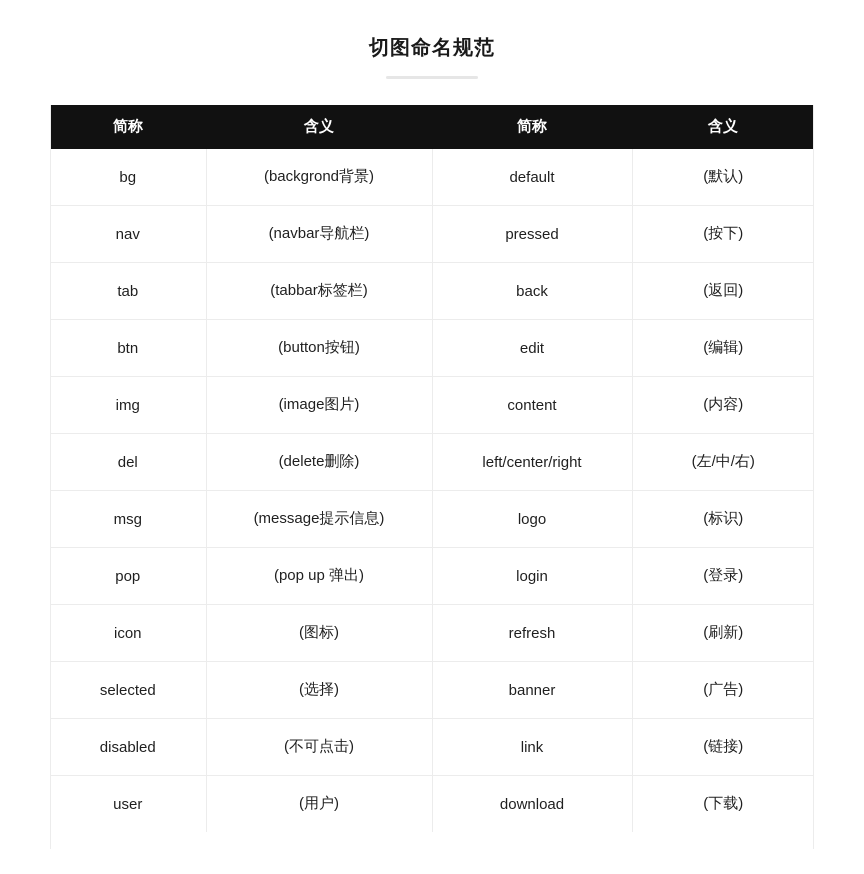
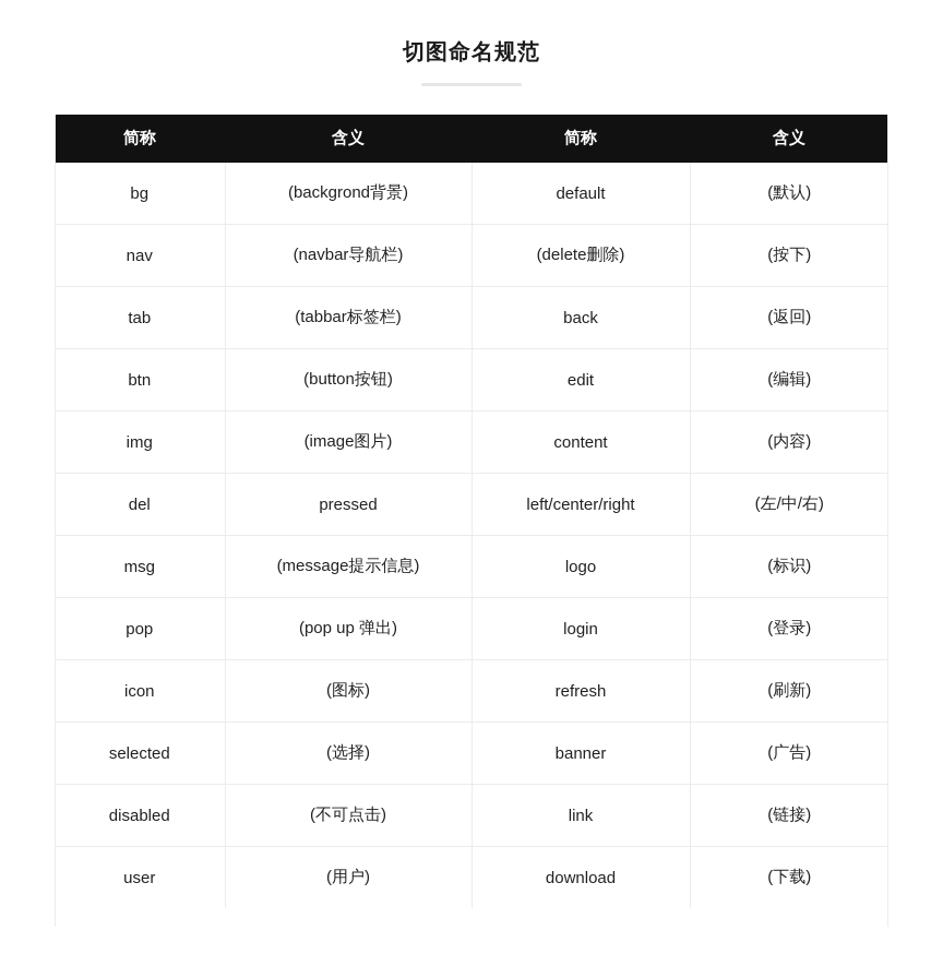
  切图命名规范
  简称	含义	简称	含义
  bg	(backgrond背景)	default	(默认)
- nav	(navbar导航栏)	pressed	(按下)
+ nav	(navbar导航栏)	(delete删除)	(按下)
  tab	(tabbar标签栏)	back	(返回)
  btn	(button按钮)	edit	(编辑)
  img	(image图片)	content	(内容)
- del	(delete删除)	left/center/right	(左/中/右)
+ del	pressed	left/center/right	(左/中/右)
  msg	(message提示信息)	logo	(标识)
  pop	(pop up 弹出)	login	(登录)
  icon	(图标)	refresh	(刷新)
  selected	(选择)	banner	(广告)
  disabled	(不可点击)	link	(链接)
  user	(用户)	download	(下载)
